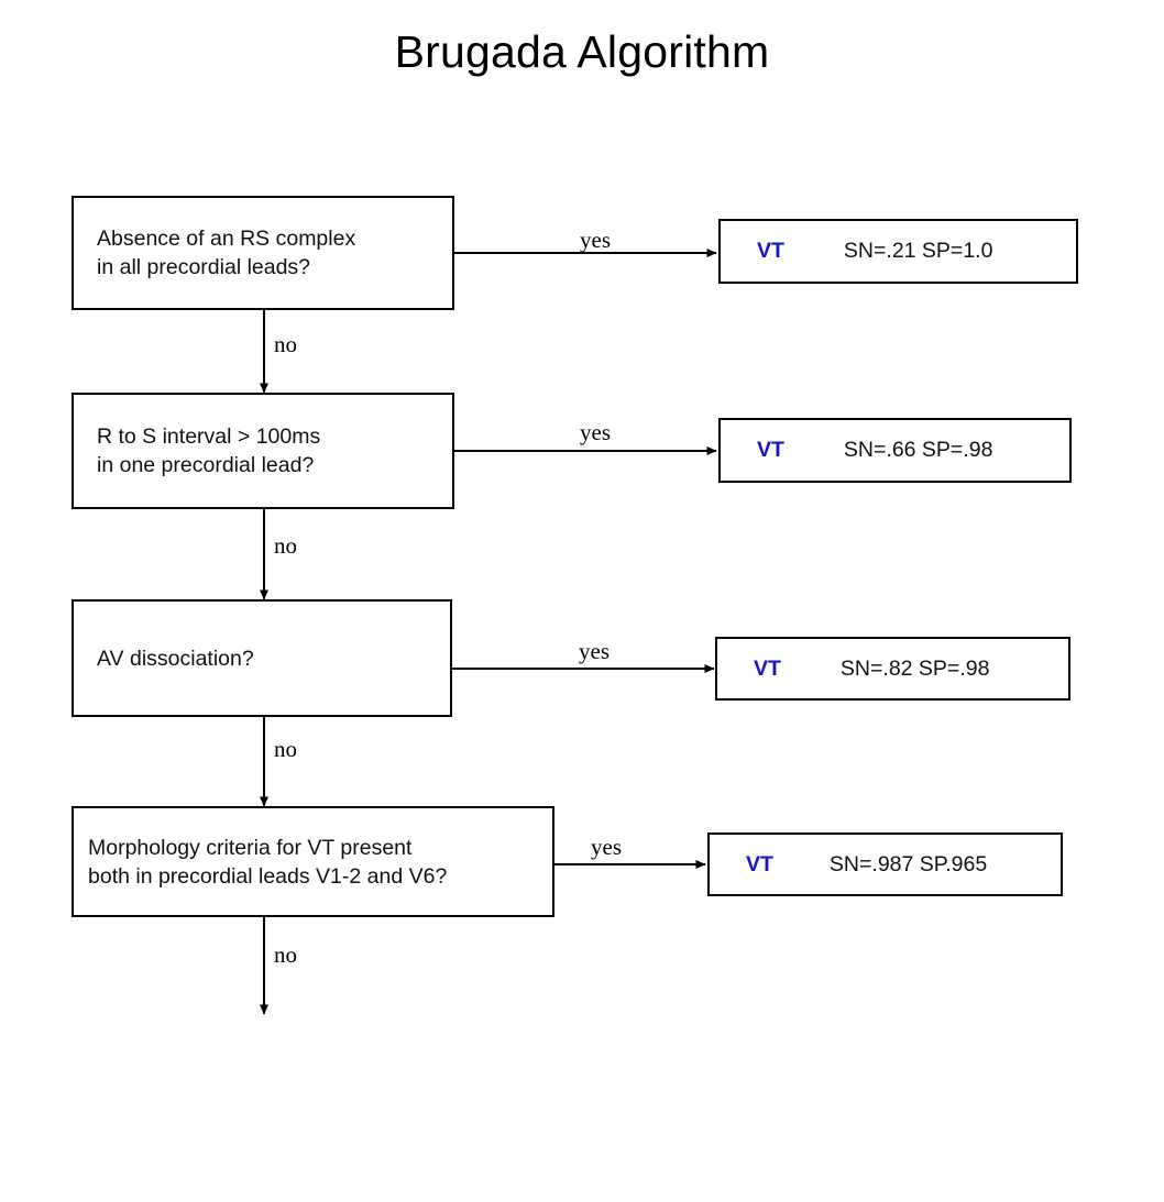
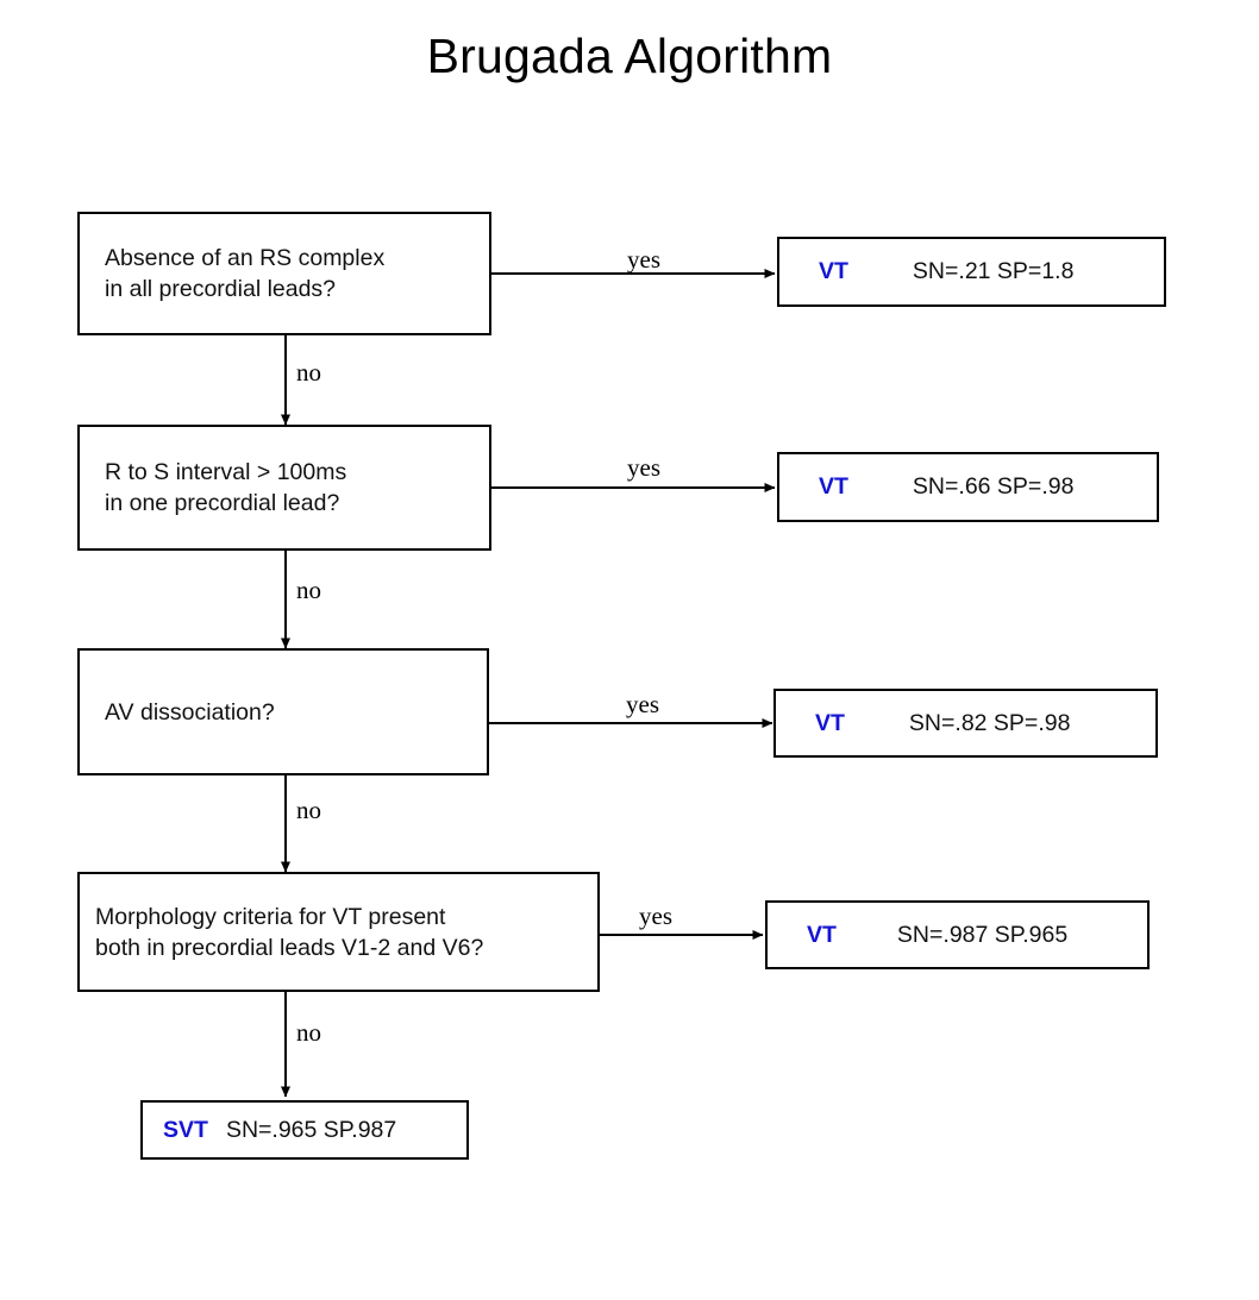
  Brugada Algorithm
  yes
  no
  yes
  no
  yes
  no
  yes
  no
  Absence of an RS complex
  in all precordial leads?
  R to S interval > 100ms
  in one precordial lead?
  AV dissociation?
  Morphology criteria for VT present
  both in precordial leads V1-2 and V6?
  VT
- SN=.21 SP=1.0
+ SN=.21 SP=1.8
  VT
  SN=.66 SP=.98
  VT
  SN=.82 SP=.98
  VT
  SN=.987 SP.965
+ SVT
+ SN=.965 SP.987
